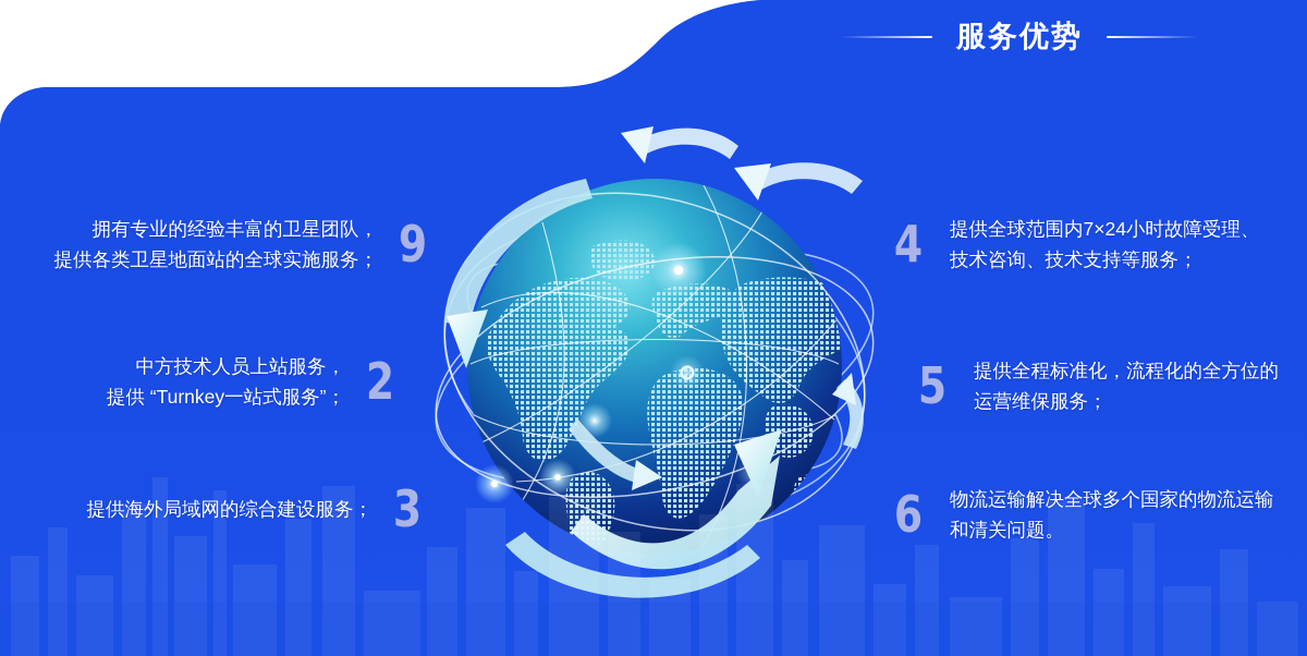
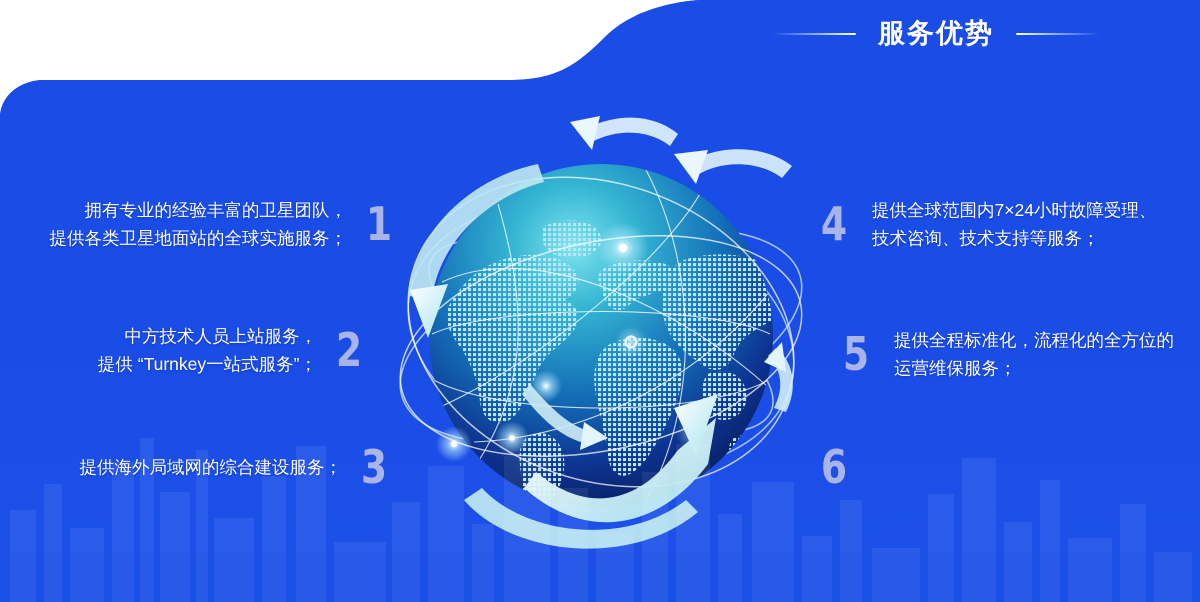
  服务优势
  拥有专业的经验丰富的卫星团队，
  提供各类卫星地面站的全球实施服务；
- 9
+ 1
  中方技术人员上站服务，
  提供 “Turnkey一站式服务”；
  2
  提供海外局域网的综合建设服务；
  3
  4
  提供全球范围内7×24小时故障受理、
  技术咨询、技术支持等服务；
  5
  提供全程标准化，流程化的全方位的
  运营维保服务；
  6
- 物流运输解决全球多个国家的物流运输
- 和清关问题。
